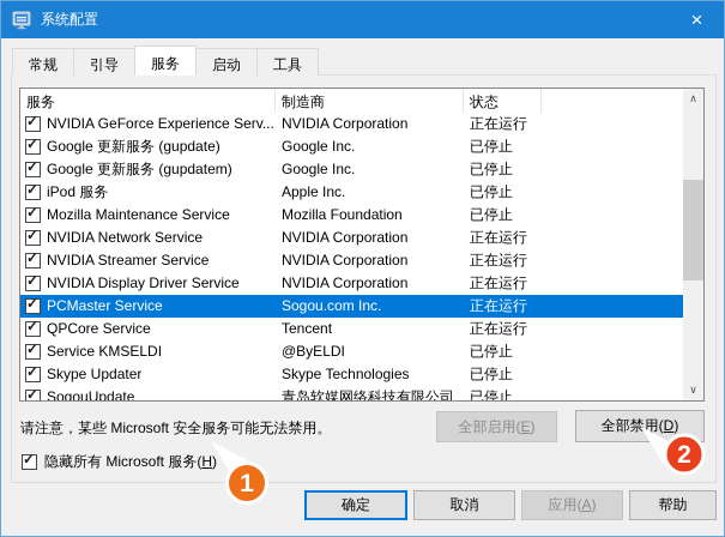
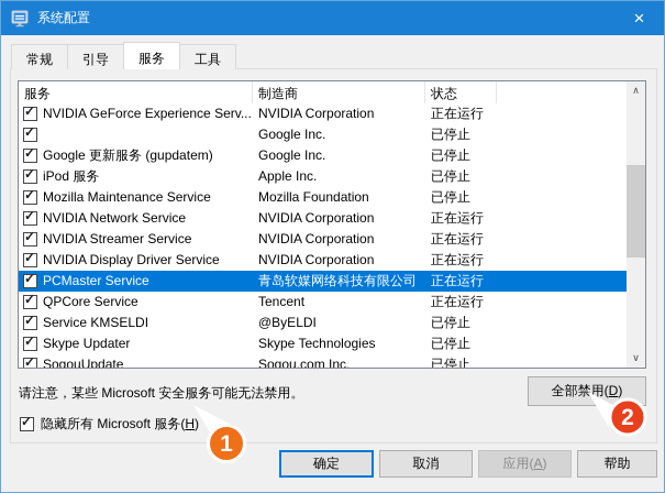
  系统配置
  ×
  常规
  引导
  服务
- 启动
  工具
  服务
  制造商
  状态
  ✓
  NVIDIA GeForce Experience Serv...
  NVIDIA Corporation
  正在运行
  ✓
- Google 更新服务 (gupdate)
  Google Inc.
  已停止
  ✓
  Google 更新服务 (gupdatem)
  Google Inc.
  已停止
  ✓
  iPod 服务
  Apple Inc.
  已停止
  ✓
  Mozilla Maintenance Service
  Mozilla Foundation
  已停止
  ✓
  NVIDIA Network Service
  NVIDIA Corporation
  正在运行
  ✓
  NVIDIA Streamer Service
  NVIDIA Corporation
  正在运行
  ✓
  NVIDIA Display Driver Service
  NVIDIA Corporation
  正在运行
  ✓
  PCMaster Service
- Sogou.com Inc.
+ 青岛软媒网络科技有限公司
  正在运行
  ✓
  QPCore Service
  Tencent
  正在运行
  ✓
  Service KMSELDI
  @ByELDI
  已停止
  ✓
  Skype Updater
  Skype Technologies
  已停止
  ✓
  SogouUpdate
- 青岛软媒网络科技有限公司
+ Sogou.com Inc.
  已停止
  ∧
  ∨
  请注意，某些 Microsoft 安全服务可能无法禁用。
- 全部启用(E)
  全部禁用(D)
  ✓
  隐藏所有 Microsoft 服务(H)
  确定
  取消
  应用(A)
  帮助
  1
  2
